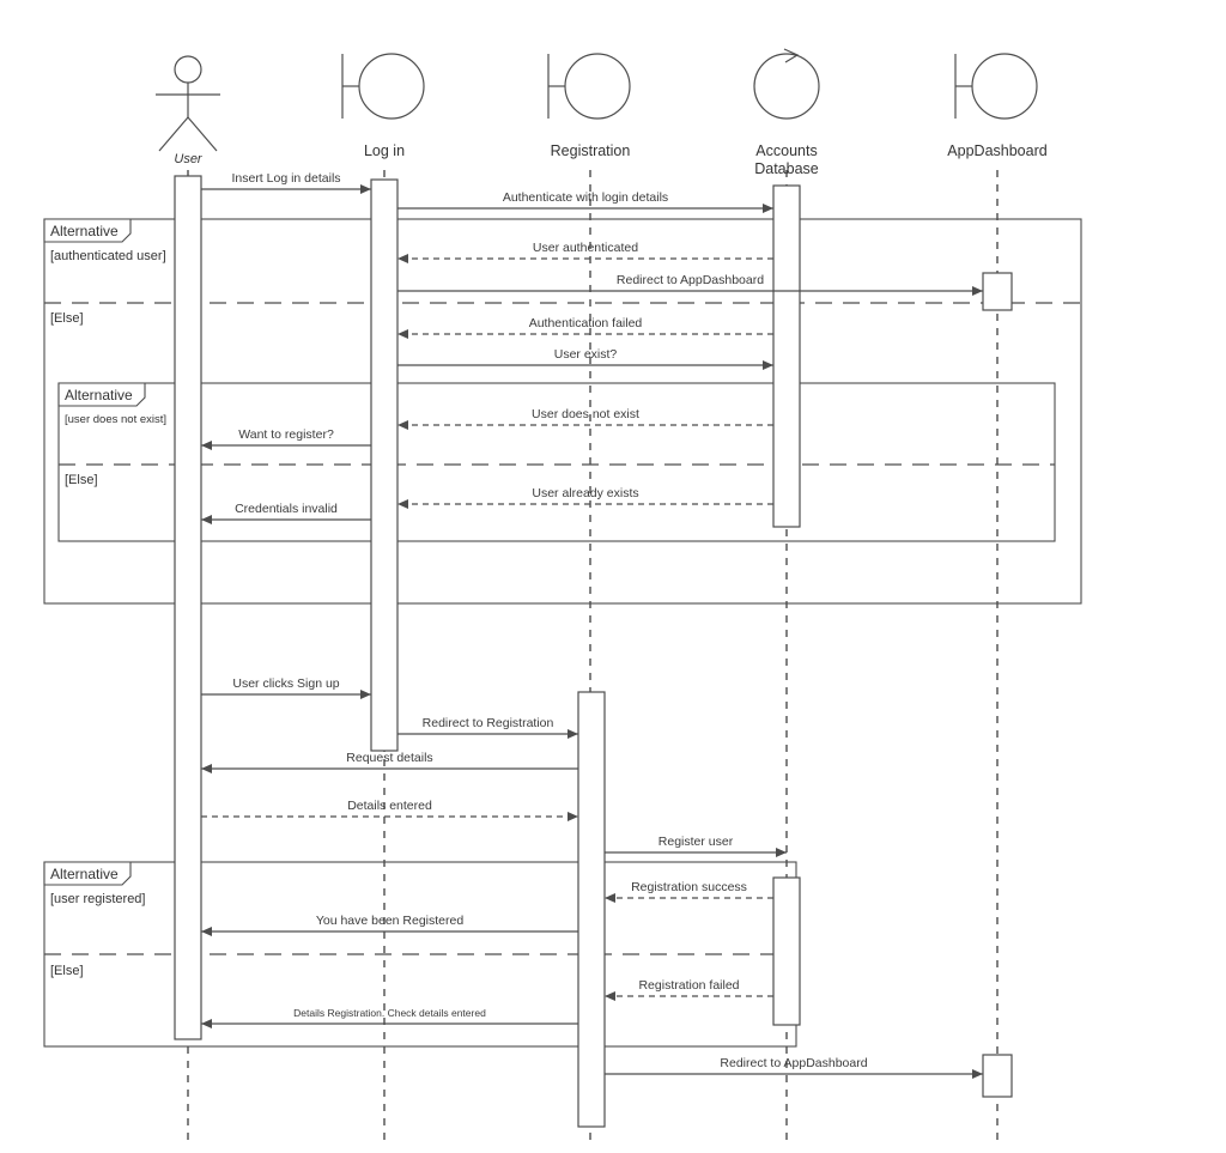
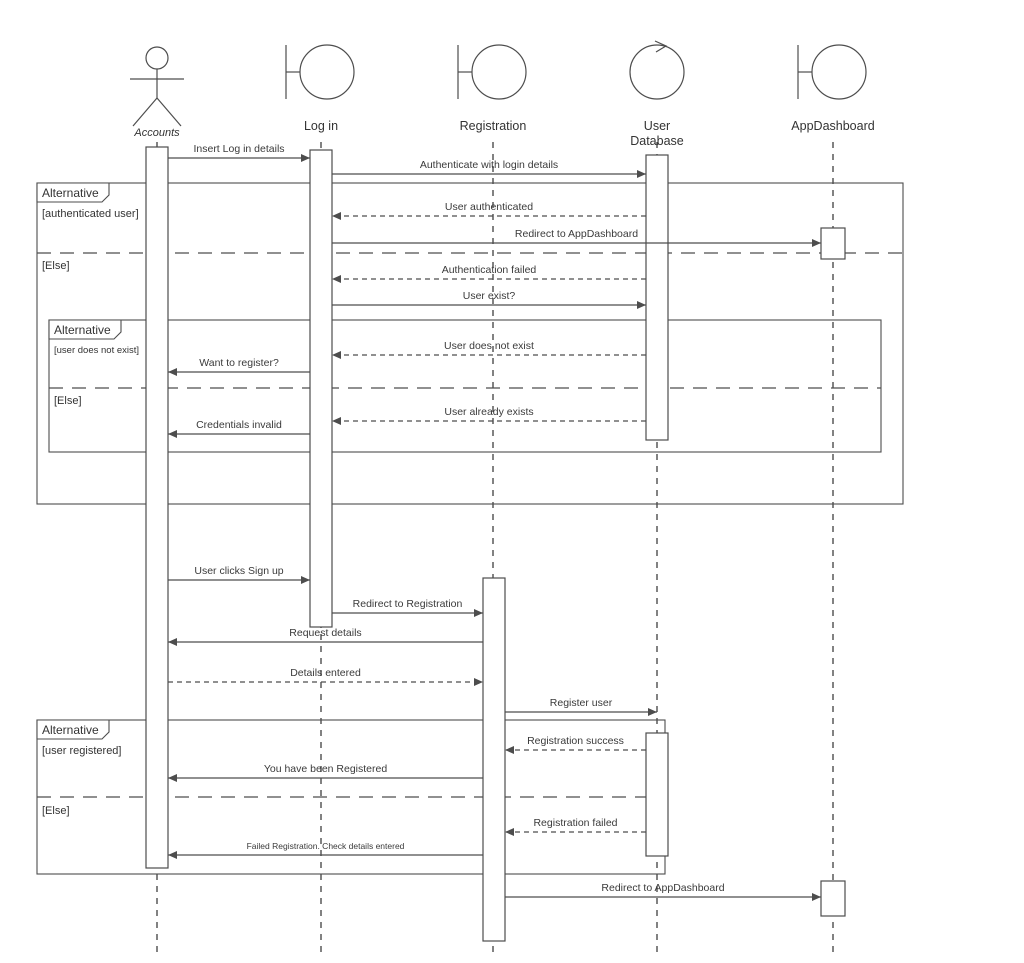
  Alternative
  Alternative
  Alternative
- User
+ Accounts
  Log in
  Registration
- Accounts
+ User
  Database
  AppDashboard
  [authenticated user]
  [Else]
  [user does not exist]
  [Else]
  [user registered]
  [Else]
  Insert Log in details
  Authenticate with login details
  User authenticated
  Redirect to AppDashboard
  Authentication failed
  User exist?
  User does not exist
  Want to register?
  User already exists
  Credentials invalid
  User clicks Sign up
  Redirect to Registration
  Request details
  Details entered
  Register user
  Registration success
  You have been Registered
  Registration failed
- Details Registration. Check details entered
+ Failed Registration. Check details entered
  Redirect to AppDashboard
